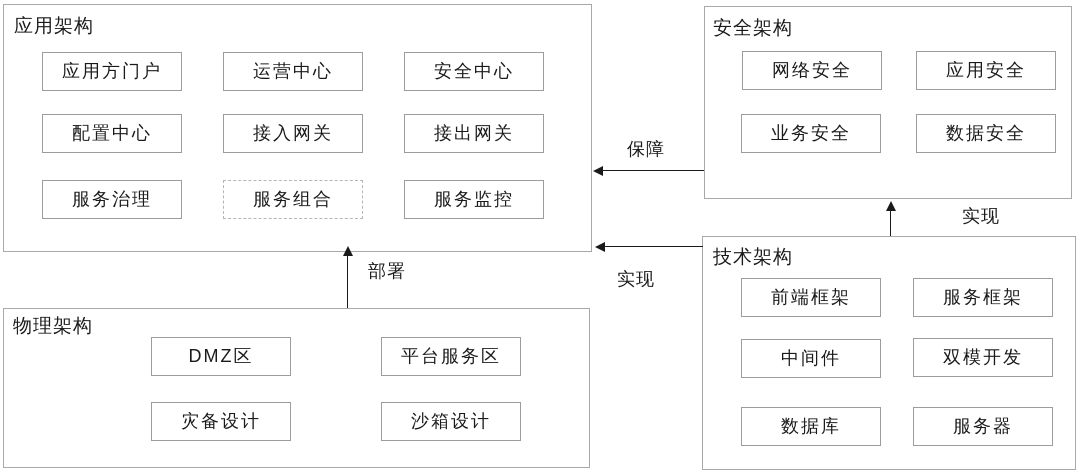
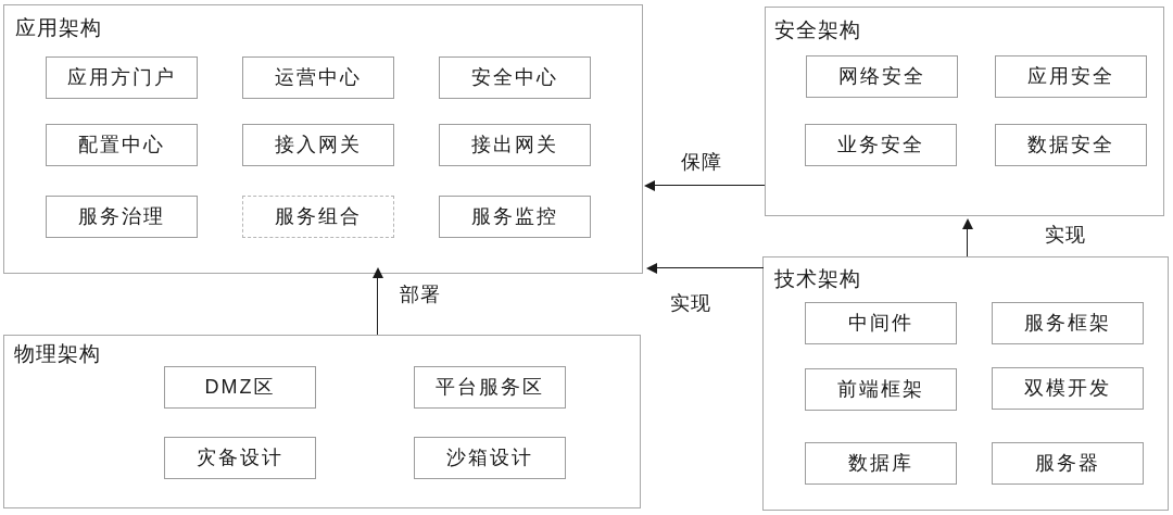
  应用架构
  应用方门户
  运营中心
  安全中心
  配置中心
  接入网关
  接出网关
  服务治理
  服务组合
  服务监控
  安全架构
  网络安全
  应用安全
  业务安全
  数据安全
  技术架构
- 前端框架
+ 中间件
  服务框架
- 中间件
+ 前端框架
  双模开发
  数据库
  服务器
  物理架构
  DMZ区
  平台服务区
  灾备设计
  沙箱设计
  保障
  实现
  实现
  部署
